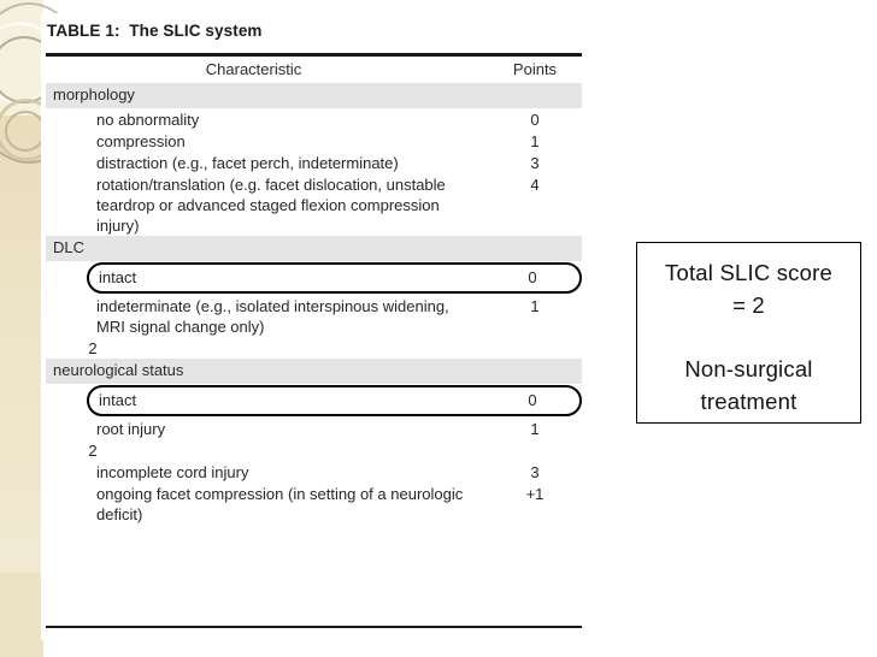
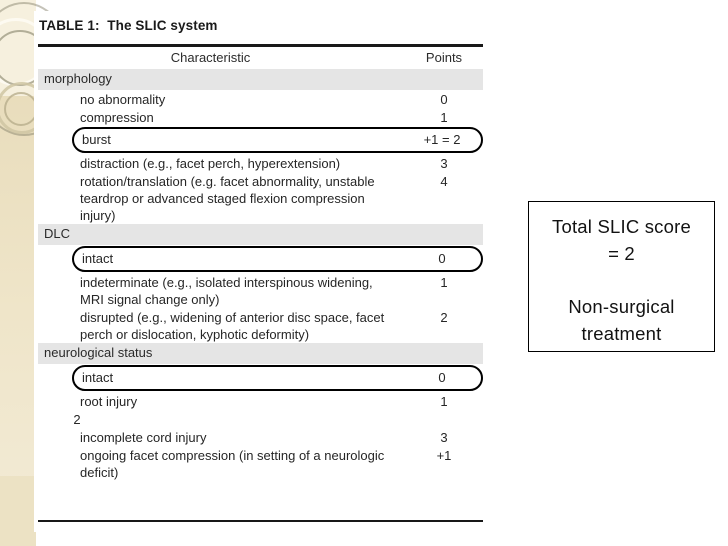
  TABLE 1: The SLIC system
  Characteristic
  Points
  morphology
  no abnormality
  0
  compression
  1
+ burst
+ +1 = 2
- distraction (e.g., facet perch, indeterminate)
+ distraction (e.g., facet perch, hyperextension)
  3
- rotation/translation (e.g. facet dislocation, unstable teardrop or advanced staged flexion compression injury)
+ rotation/translation (e.g. facet abnormality, unstable teardrop or advanced staged flexion compression injury)
  4
  DLC
  intact
  0
  indeterminate (e.g., isolated interspinous widening, MRI signal change only)
  1
+ disrupted (e.g., widening of anterior disc space, facet perch or dislocation, kyphotic deformity)
  2
  neurological status
  intact
  0
  root injury
  1
  2
  incomplete cord injury
  3
  ongoing facet compression (in setting of a neurologic deficit)
  +1
  Total SLIC score
  = 2
  Non-surgical
  treatment
